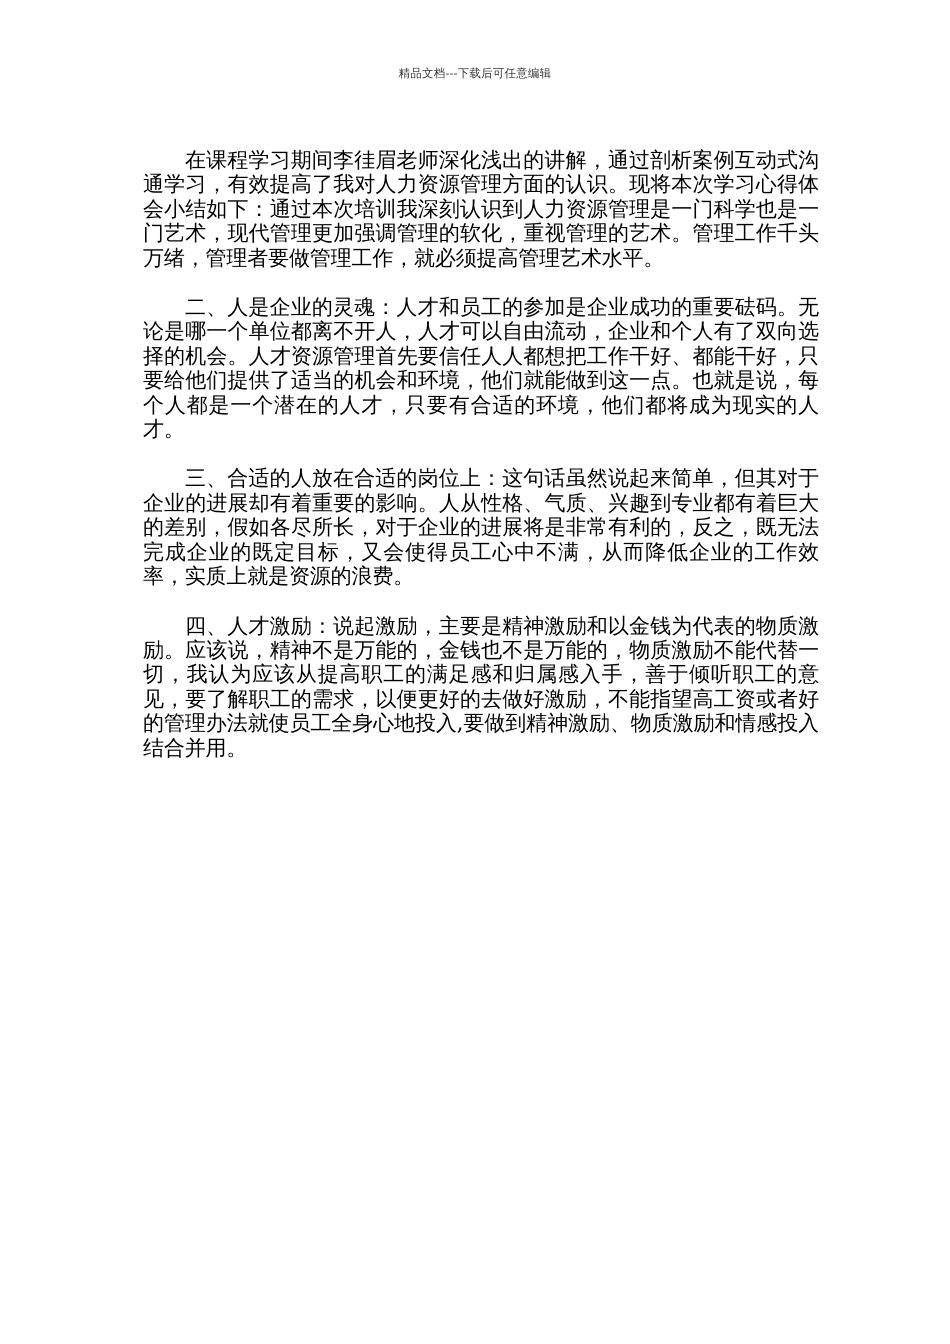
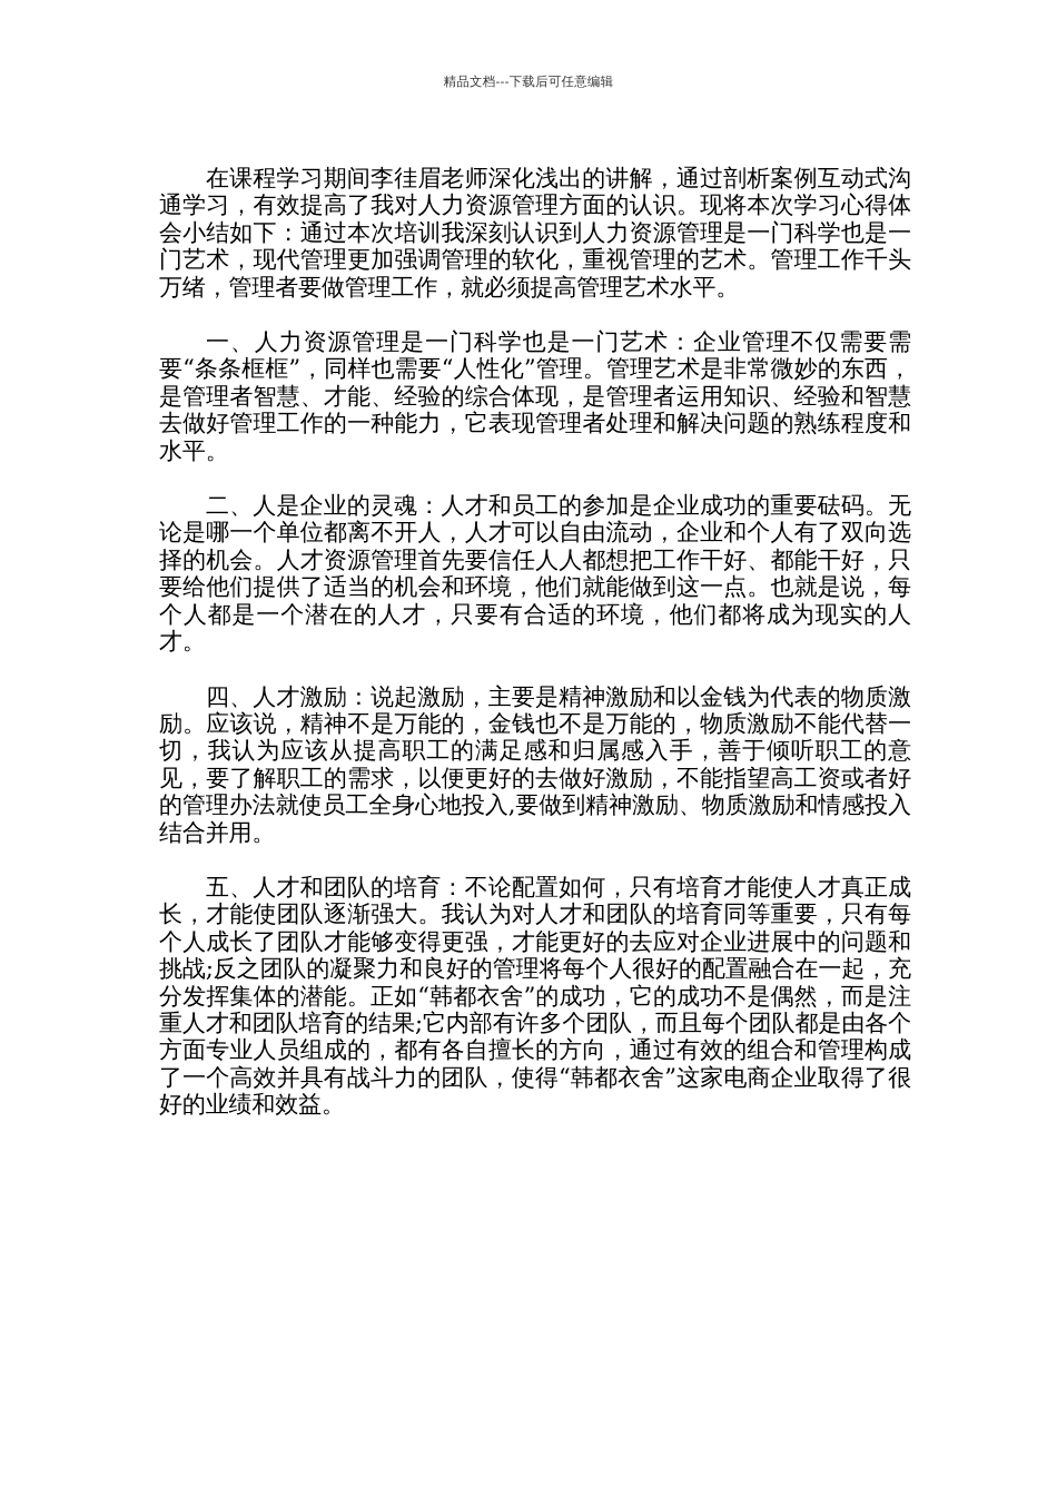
  精品文档---下载后可任意编辑
  在课程学习期间李徍眉老师深化浅出的讲解，通过剖析案例互动式沟通学习，有效提高了我对人力资源管理方面的认识。现将本次学习心得体会小结如下：通过本次培训我深刻认识到人力资源管理是一门科学也是一门艺术，现代管理更加强调管理的软化，重视管理的艺术。管理工作千头万绪，管理者要做管理工作，就必须提高管理艺术水平。
+ 一、人力资源管理是一门科学也是一门艺术：企业管理不仅需要需要“条条框框”，同样也需要“人性化”管理。管理艺术是非常微妙的东西，是管理者智慧、才能、经验的综合体现，是管理者运用知识、经验和智慧去做好管理工作的一种能力，它表现管理者处理和解决问题的熟练程度和水平。
  二、人是企业的灵魂：人才和员工的参加是企业成功的重要砝码。无论是哪一个单位都离不开人，人才可以自由流动，企业和个人有了双向选择的机会。人才资源管理首先要信任人人都想把工作干好、都能干好，只要给他们提供了适当的机会和环境，他们就能做到这一点。也就是说，每个人都是一个潜在的人才，只要有合适的环境，他们都将成为现实的人才。
- 三、合适的人放在合适的岗位上：这句话虽然说起来简单，但其对于企业的进展却有着重要的影响。人从性格、气质、兴趣到专业都有着巨大的差别，假如各尽所长，对于企业的进展将是非常有利的，反之，既无法完成企业的既定目标，又会使得员工心中不满，从而降低企业的工作效率，实质上就是资源的浪费。
  四、人才激励：说起激励，主要是精神激励和以金钱为代表的物质激励。应该说，精神不是万能的，金钱也不是万能的，物质激励不能代替一切，我认为应该从提高职工的满足感和归属感入手，善于倾听职工的意见，要了解职工的需求，以便更好的去做好激励，不能指望高工资或者好的管理办法就使员工全身心地投入,要做到精神激励、物质激励和情感投入结合并用。
+ 五、人才和团队的培育：不论配置如何，只有培育才能使人才真正成长，才能使团队逐渐强大。我认为对人才和团队的培育同等重要，只有每个人成长了团队才能够变得更强，才能更好的去应对企业进展中的问题和挑战;反之团队的凝聚力和良好的管理将每个人很好的配置融合在一起，充分发挥集体的潜能。正如“韩都衣舍”的成功，它的成功不是偶然，而是注重人才和团队培育的结果;它内部有许多个团队，而且每个团队都是由各个方面专业人员组成的，都有各自擅长的方向，通过有效的组合和管理构成了一个高效并具有战斗力的团队，使得“韩都衣舍”这家电商企业取得了很好的业绩和效益。
